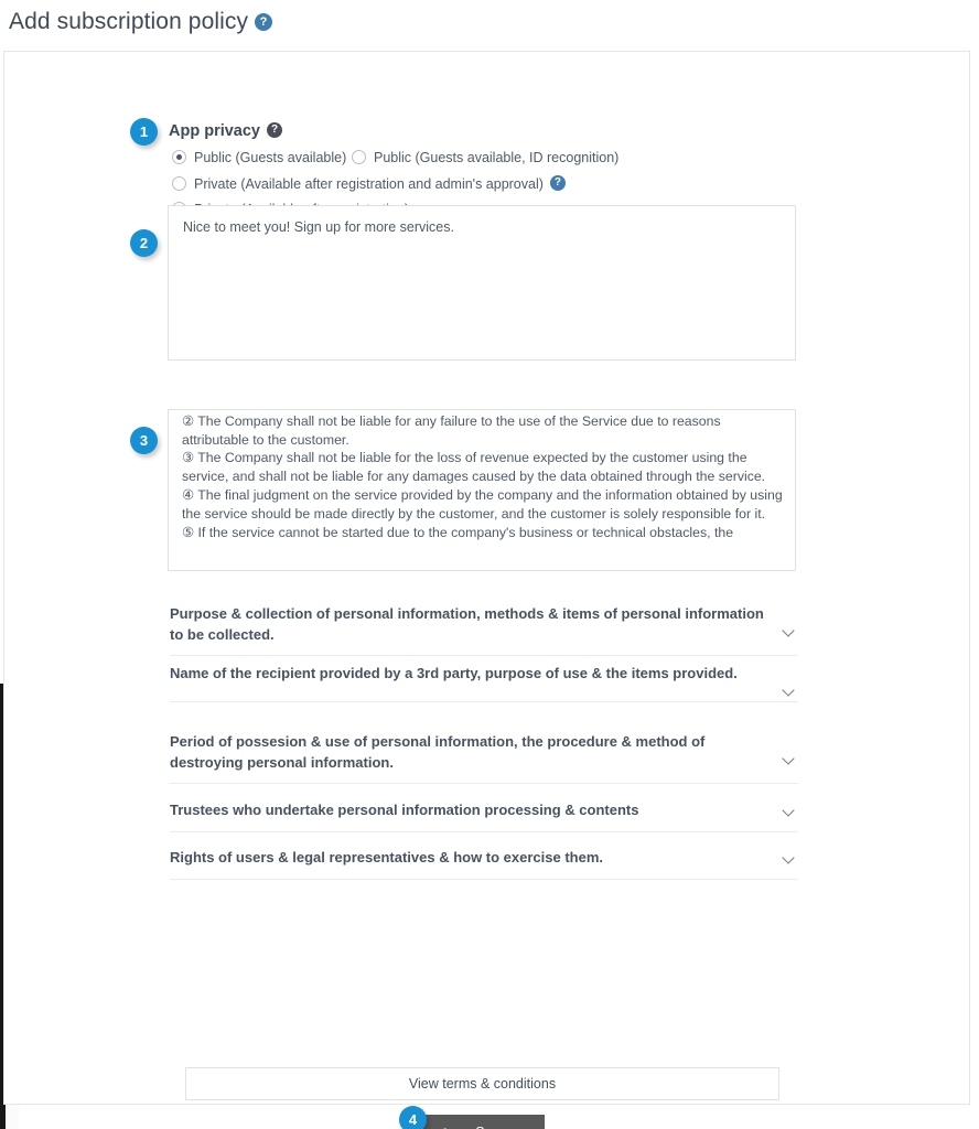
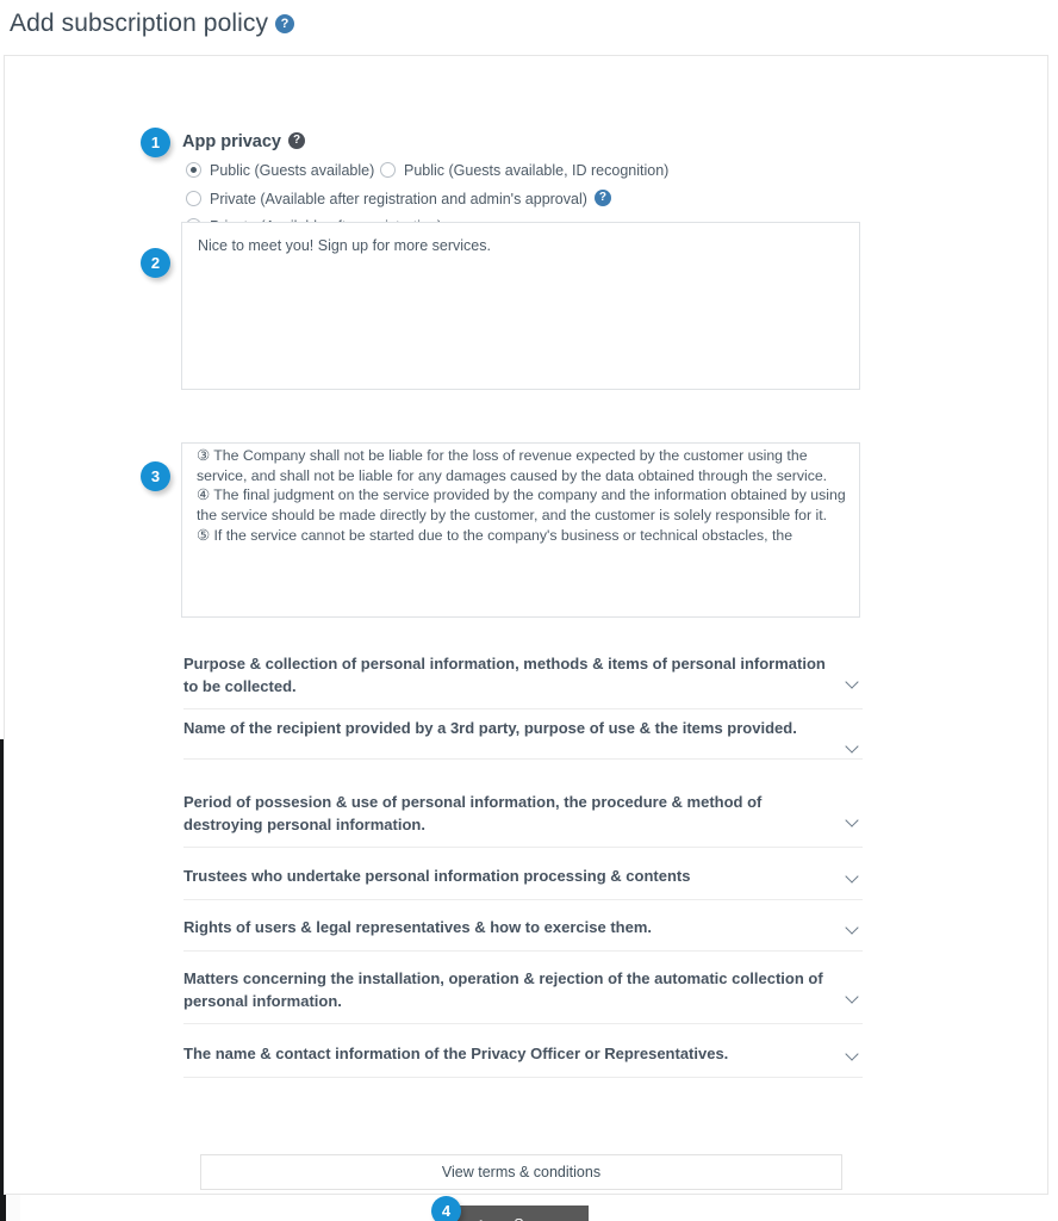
  Add subscription policy
  1
  App privacy
  Public (Guests available)
  Public (Guests available, ID recognition)
  Private (Available after registration and admin's approval)
  2
  Nice to meet you! Sign up for more services.
  3
- ② The Company shall not be liable for any failure to the use of the Service due to reasons attributable to the customer.
  ③ The Company shall not be liable for the loss of revenue expected by the customer using the service, and shall not be liable for any damages caused by the data obtained through the service.
  ④ The final judgment on the service provided by the company and the information obtained by using the service should be made directly by the customer, and the customer is solely responsible for it.
  ⑤ If the service cannot be started due to the company's business or technical obstacles, the
  Purpose & collection of personal information, methods & items of personal information to be collected.
  Name of the recipient provided by a 3rd party, purpose of use & the items provided.
  Period of possesion & use of personal information, the procedure & method of destroying personal information.
  Trustees who undertake personal information processing & contents
  Rights of users & legal representatives & how to exercise them.
+ Matters concerning the installation, operation & rejection of the automatic collection of personal information.
+ The name & contact information of the Privacy Officer or Representatives.
  View terms & conditions
  4
